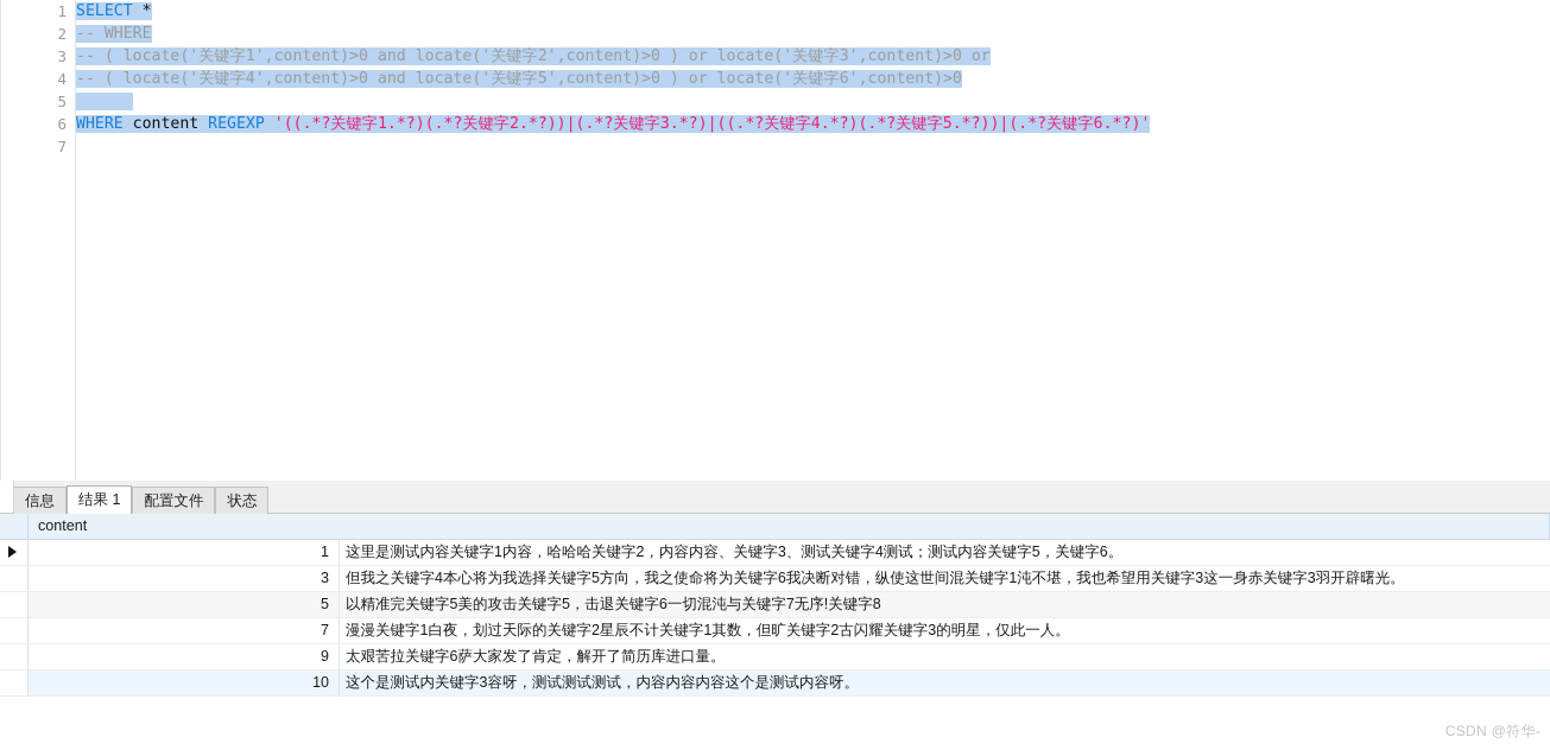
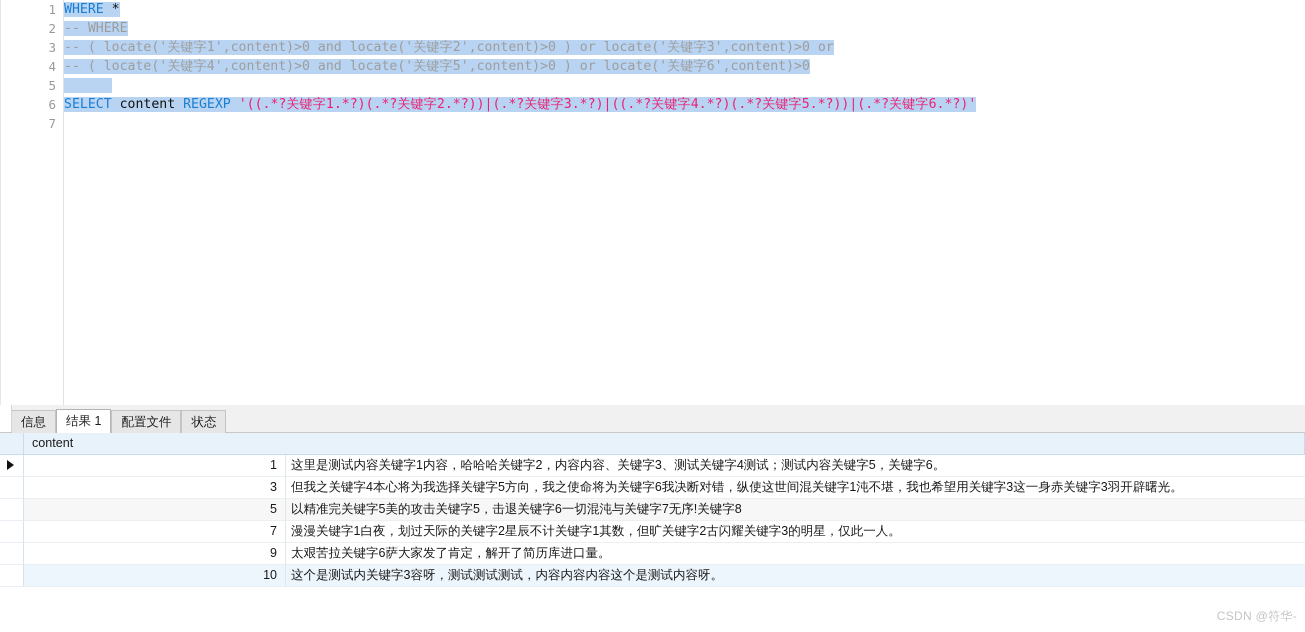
  1
  2
  3
  4
  5
  6
  7
- SELECT *
+ WHERE *
  -- WHERE
  -- ( locate('关键字1',content)>0 and locate('关键字2',content)>0 ) or locate('关键字3',content)>0 or
  -- ( locate('关键字4',content)>0 and locate('关键字5',content)>0 ) or locate('关键字6',content)>0
- WHERE content REGEXP '((.*?关键字1.*?)(.*?关键字2.*?))|(.*?关键字3.*?)|((.*?关键字4.*?)(.*?关键字5.*?))|(.*?关键字6.*?)'
+ SELECT content REGEXP '((.*?关键字1.*?)(.*?关键字2.*?))|(.*?关键字3.*?)|((.*?关键字4.*?)(.*?关键字5.*?))|(.*?关键字6.*?)'
  信息 结果 1 配置文件 状态
  content
  1
  这里是测试内容关键字1内容，哈哈哈关键字2，内容内容、关键字3、测试关键字4测试；测试内容关键字5，关键字6。
  3
  但我之关键字4本心将为我选择关键字5方向，我之使命将为关键字6我决断对错，纵使这世间混关键字1沌不堪，我也希望用关键字3这一身赤关键字3羽开辟曙光。
  5
  以精准完关键字5美的攻击关键字5，击退关键字6一切混沌与关键字7无序!关键字8
  7
  漫漫关键字1白夜，划过天际的关键字2星辰不计关键字1其数，但旷关键字2古闪耀关键字3的明星，仅此一人。
  9
  太艰苦拉关键字6萨大家发了肯定，解开了简历库进口量。
  10
  这个是测试内关键字3容呀，测试测试测试，内容内容内容这个是测试内容呀。
  CSDN @符华-
